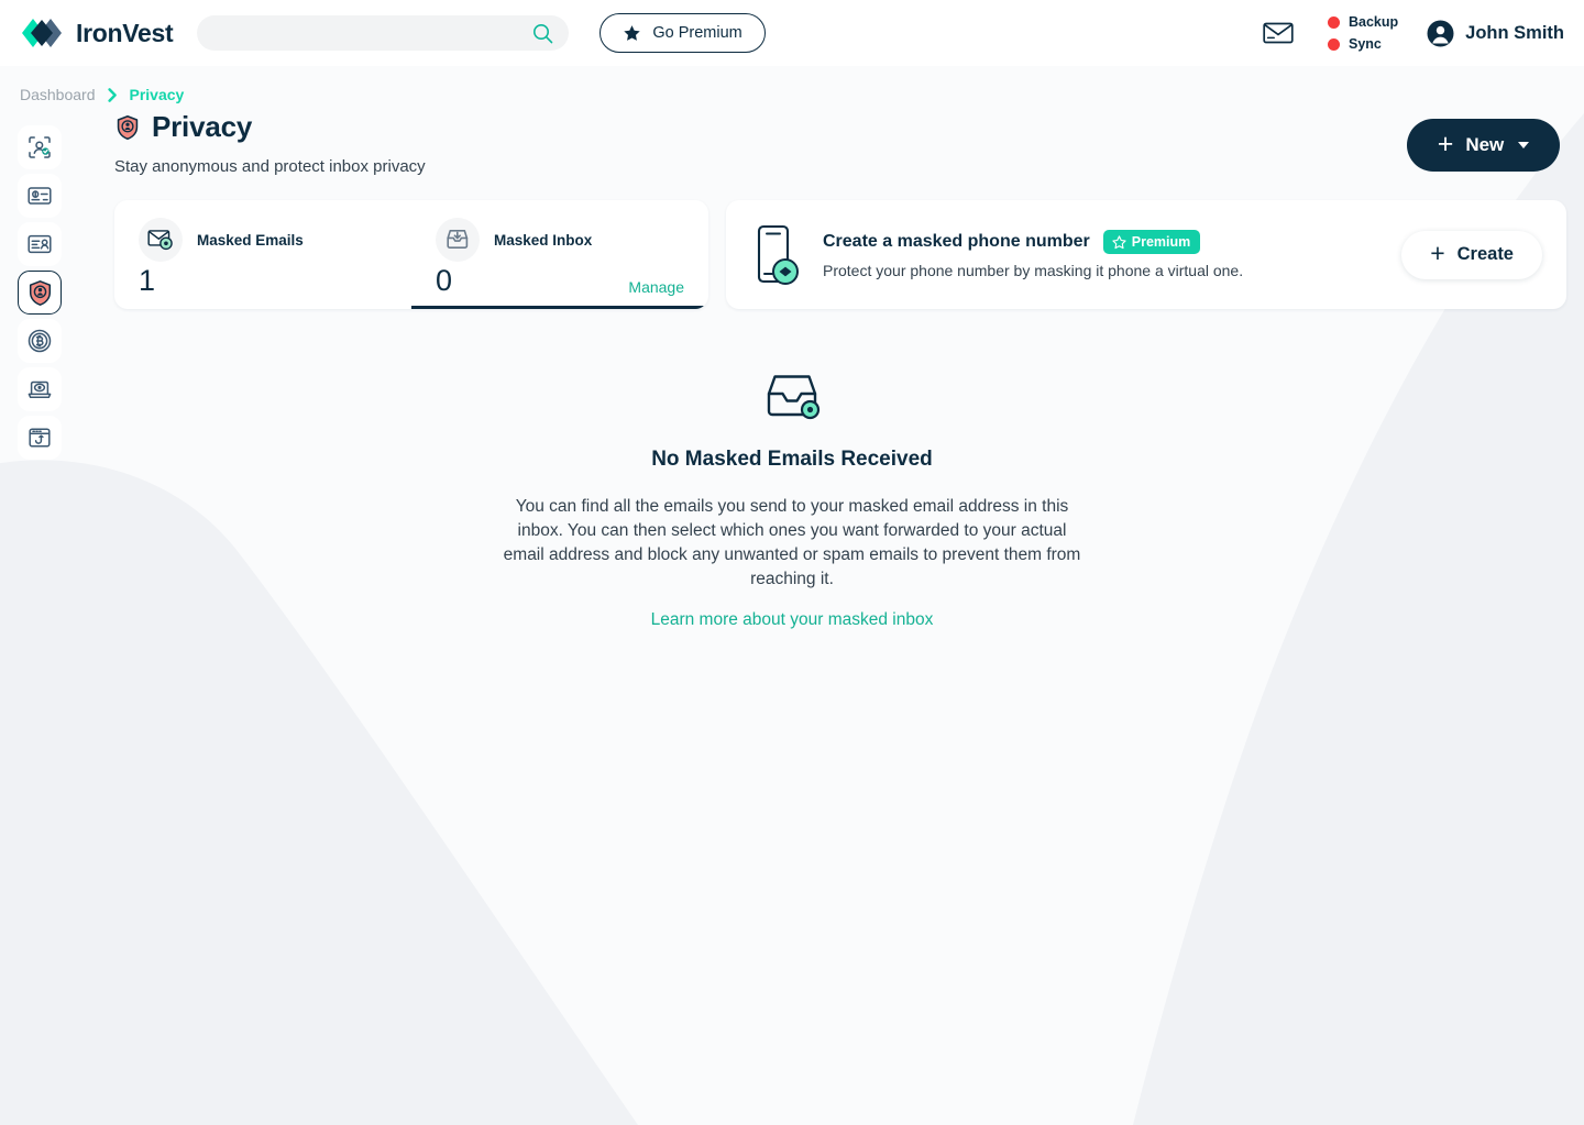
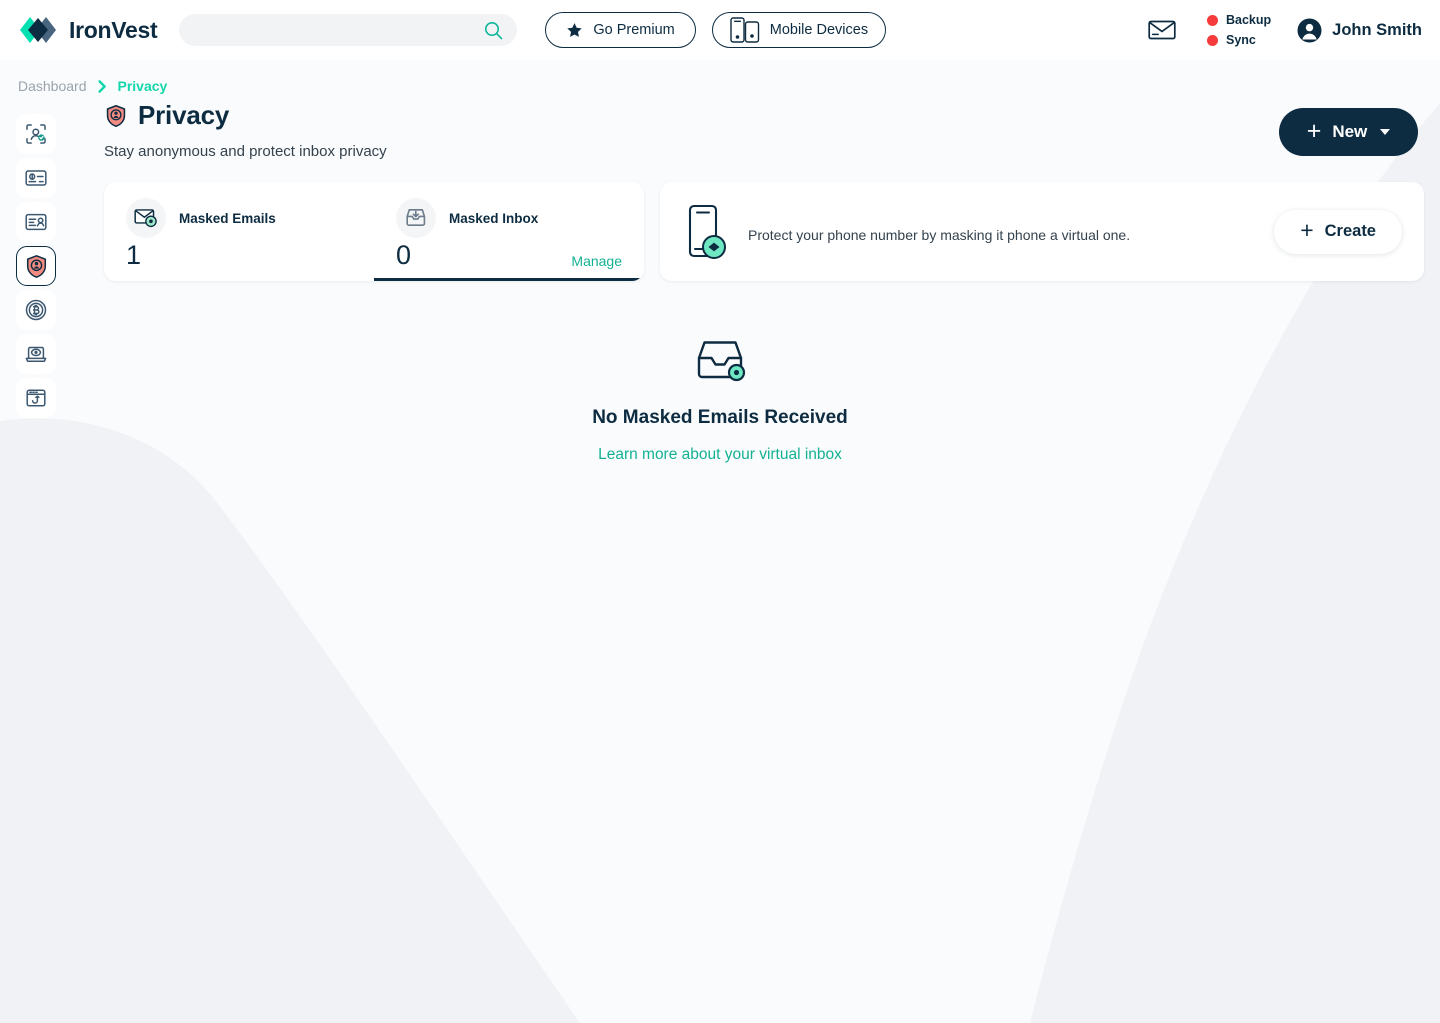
  IronVest
  Go Premium
+ Mobile Devices
  Backup
  Sync
  John Smith
  Dashboard
  Privacy
  Privacy
  Stay anonymous and protect inbox privacy
  +
  New
  Masked Emails
  1
  Masked Inbox
  0
  Manage
- Create a masked phone number
- Premium
  Protect your phone number by masking it phone a virtual one.
  +
  Create
  No Masked Emails Received
- You can find all the emails you send to your masked email address in this inbox. You can then select which ones you want forwarded to your actual email address and block any unwanted or spam emails to prevent them from reaching it.
- Learn more about your masked inbox
+ Learn more about your virtual inbox
